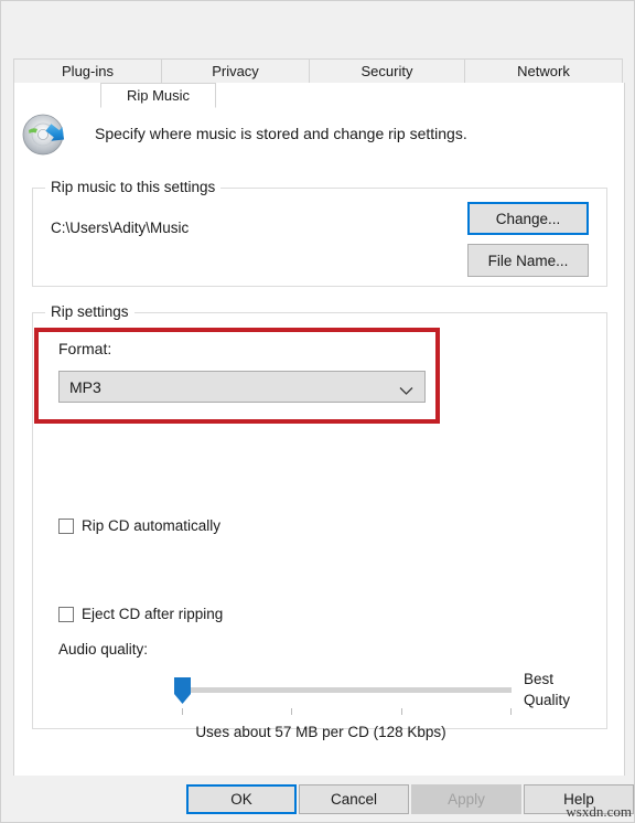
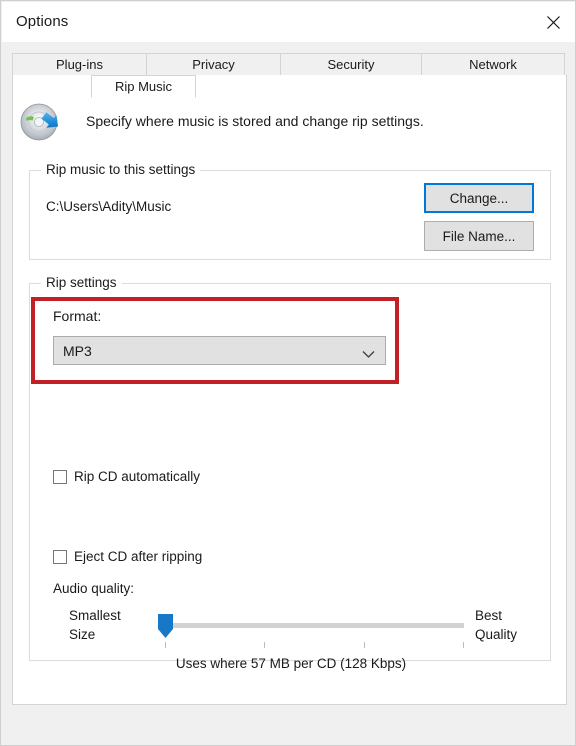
+ Options
  Plug-ins
  Privacy
  Security
  Network
  Rip Music
  Specify where music is stored and change rip settings.
  Rip music to this settings
  C:\Users\Adity\Music
  Change...
  File Name...
  Rip settings
  Format:
  MP3
  Rip CD automatically
  Eject CD after ripping
  Audio quality:
+ Smallest
+ Size
  Best
  Quality
- Uses about 57 MB per CD (128 Kbps)
+ Uses where 57 MB per CD (128 Kbps)
- OK
- Cancel
- Apply
- Help
- wsxdn.com
